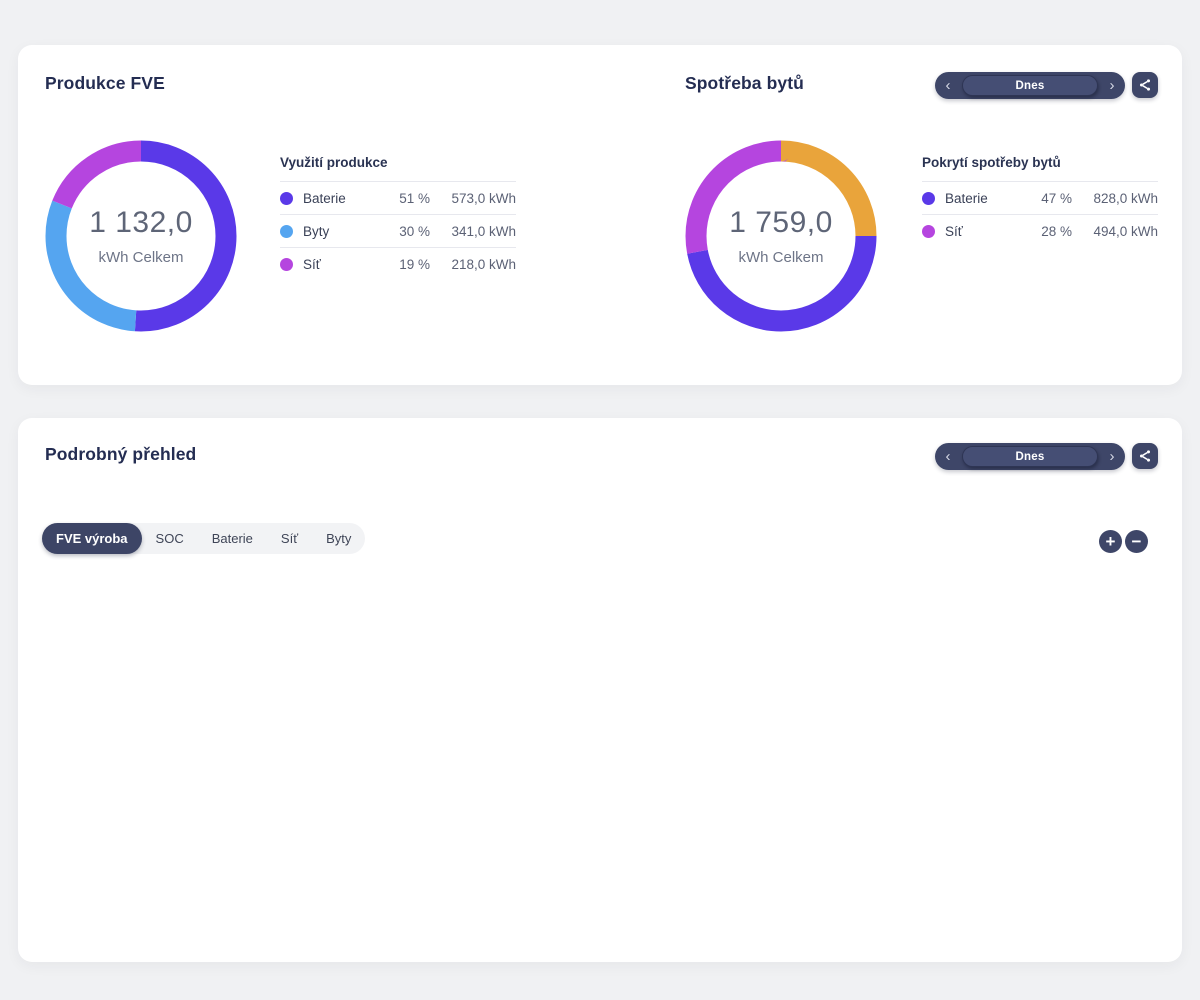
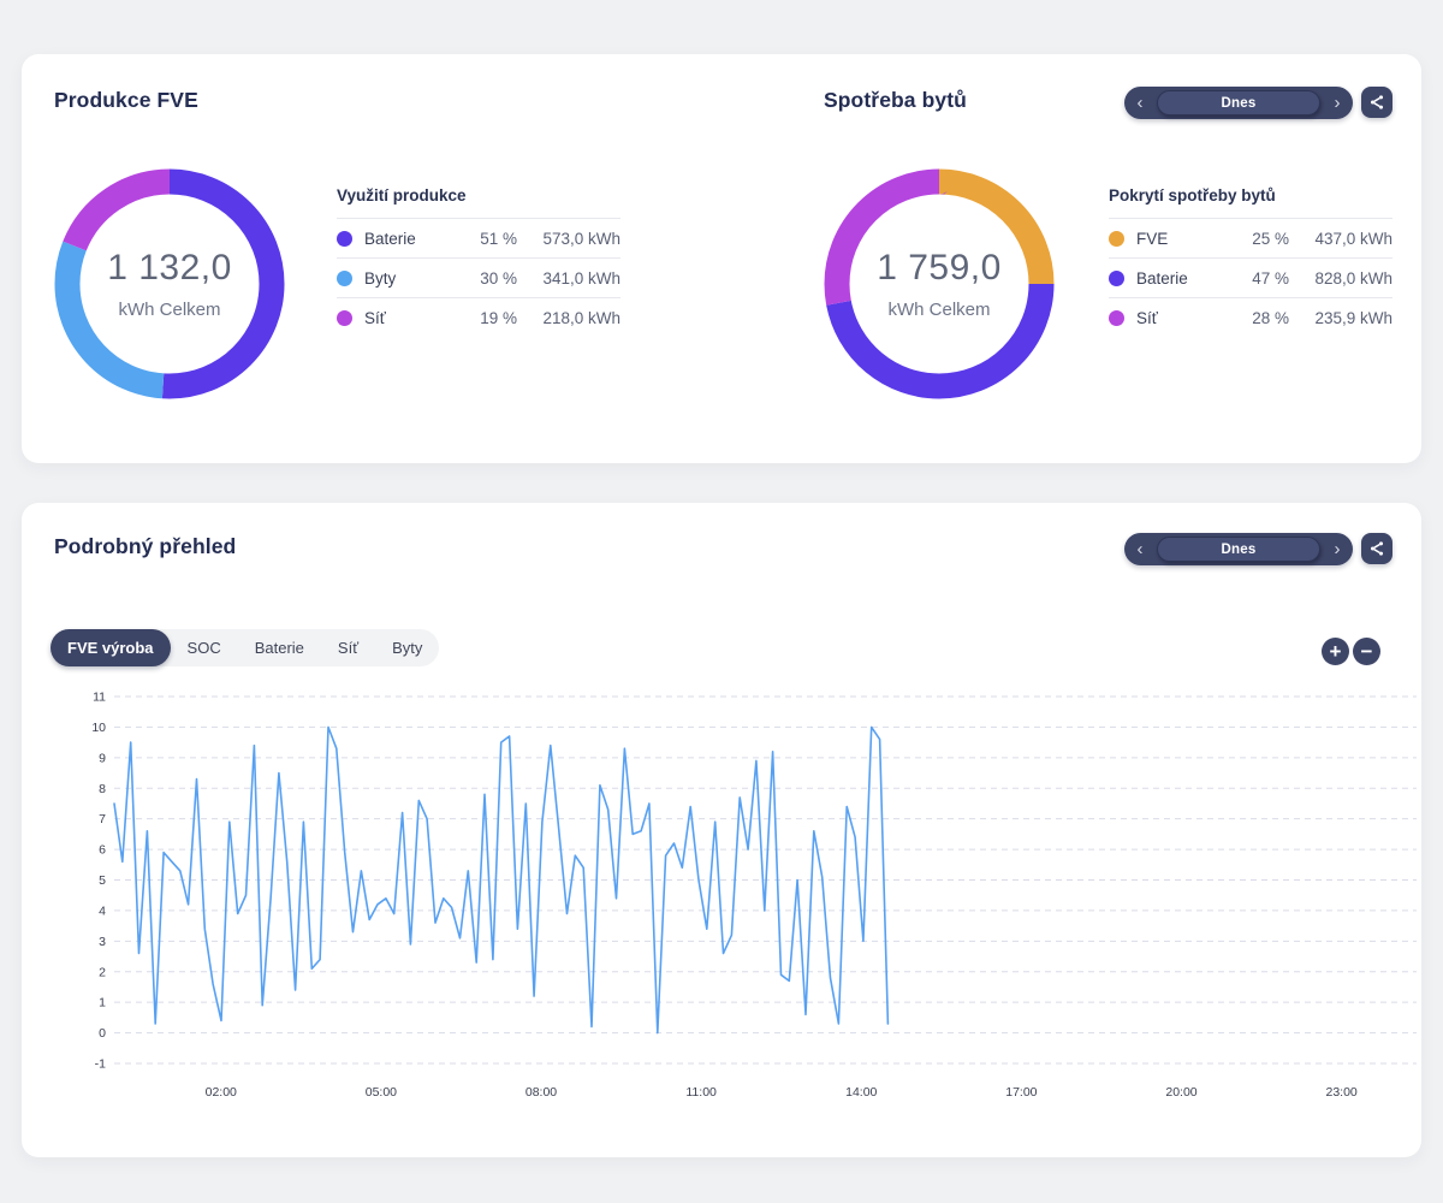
  Produkce FVE
  Spotřeba bytů
  ‹
  Dnes
  ›
  1 132,0
  kWh Celkem
  Využití produkce
  Baterie
  51 %
  573,0 kWh
  Byty
  30 %
  341,0 kWh
  Síť
  19 %
  218,0 kWh
  1 759,0
  kWh Celkem
  Pokrytí spotřeby bytů
+ FVE
+ 25 %
+ 437,0 kWh
  Baterie
  47 %
  828,0 kWh
  Síť
  28 %
- 494,0 kWh
+ 235,9 kWh
  Podrobný přehled
  ‹
  Dnes
  ›
  FVE výroba
  SOC
  Baterie
  Síť
  Byty
  +
  −
+ -1
+ 0
+ 1
+ 2
+ 3
+ 4
+ 5
+ 6
+ 7
+ 8
+ 9
+ 10
+ 11
+ 02:00
+ 05:00
+ 08:00
+ 11:00
+ 14:00
+ 17:00
+ 20:00
+ 23:00
